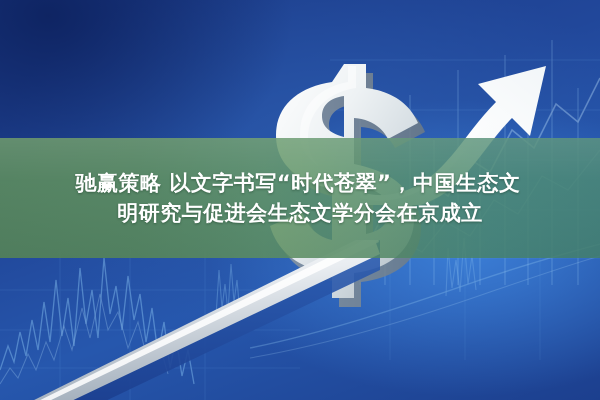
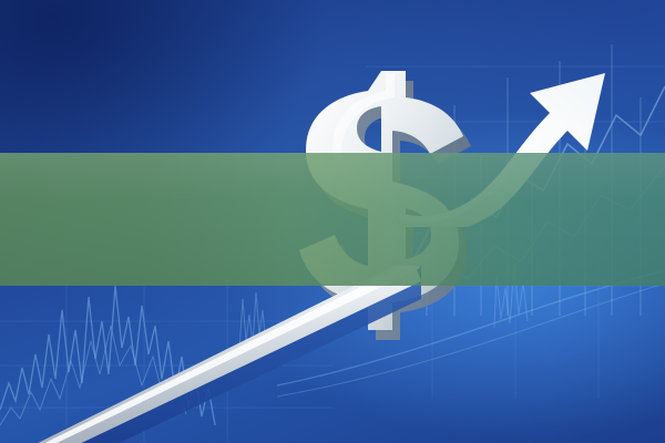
- 驰赢策略 以文字书写“时代苍翠”，中国生态文
- 明研究与促进会生态文学分会在京成立
